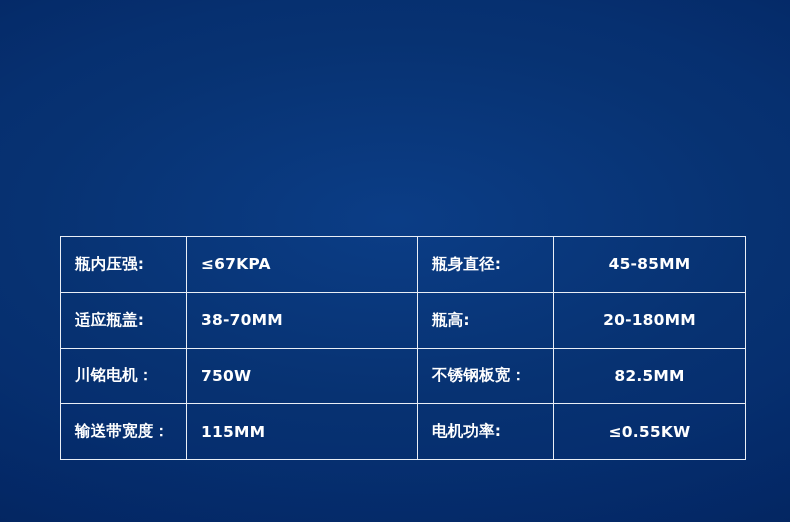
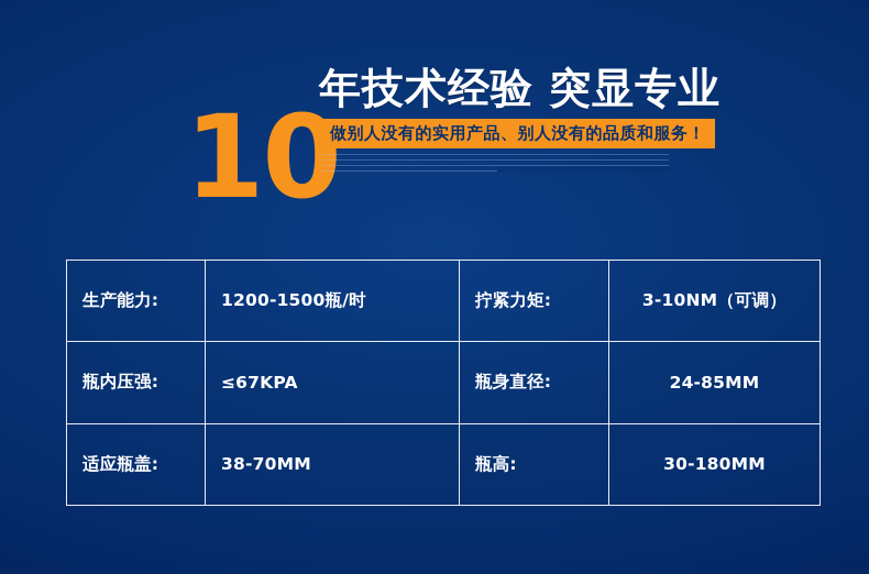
+ 10
+ 年技术经验 突显专业
+ 做别人没有的实用产品、别人没有的品质和服务！
+ 生产能力:	1200-1500瓶/时	拧紧力矩:	3-10NM（可调）
- 瓶内压强:	≤67KPA	瓶身直径:	45-85MM
+ 瓶内压强:	≤67KPA	瓶身直径:	24-85MM
- 适应瓶盖:	38-70MM	瓶高:	20-180MM
+ 适应瓶盖:	38-70MM	瓶高:	30-180MM
- 川铭电机：	750W	不锈钢板宽：	82.5MM
- 输送带宽度：	115MM	电机功率:	≤0.55KW
